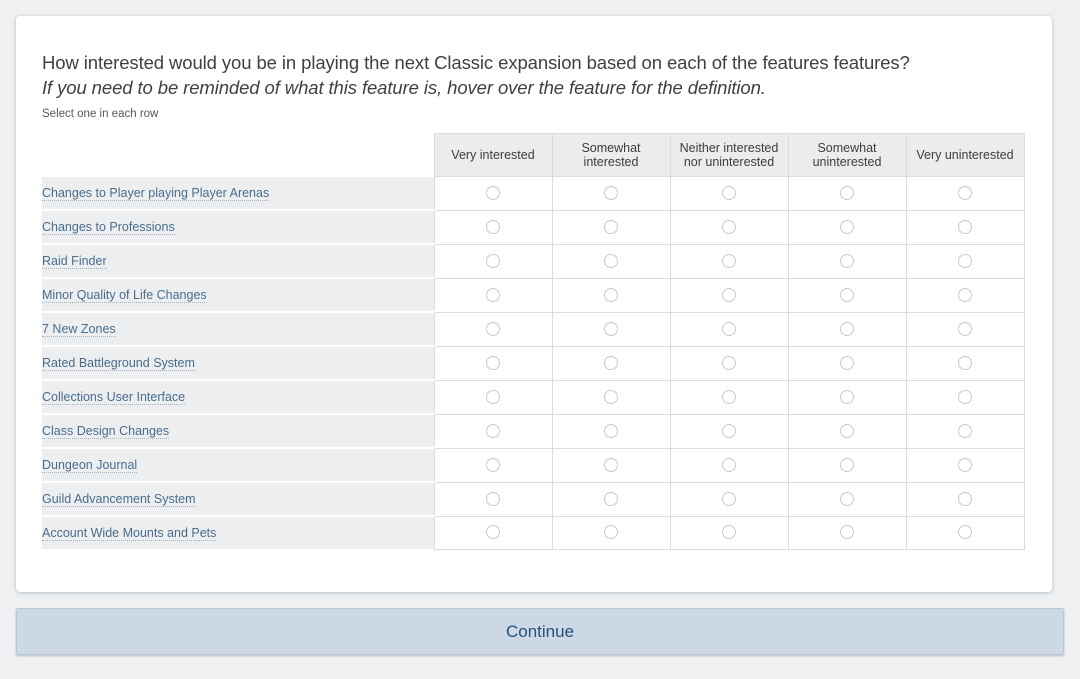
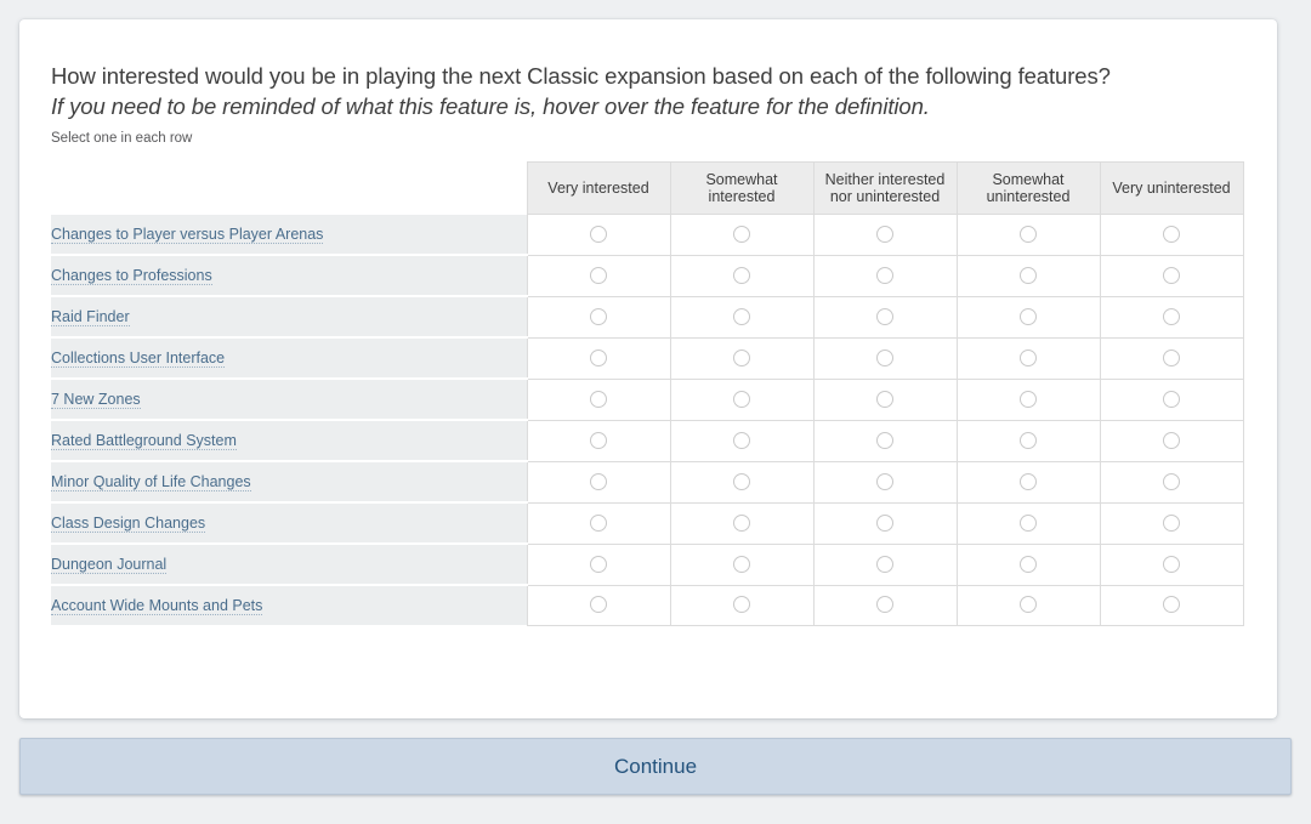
- How interested would you be in playing the next Classic expansion based on each of the features features?
+ How interested would you be in playing the next Classic expansion based on each of the following features?
  If you need to be reminded of what this feature is, hover over the feature for the definition.
  Select one in each row
  	Very interested	Somewhat interested	Neither interested nor uninterested	Somewhat uninterested	Very uninterested
- Changes to Player playing Player Arenas
+ Changes to Player versus Player Arenas
  Changes to Professions
  Raid Finder
- Minor Quality of Life Changes
+ Collections User Interface
  7 New Zones
  Rated Battleground System
- Collections User Interface
+ Minor Quality of Life Changes
  Class Design Changes
  Dungeon Journal
- Guild Advancement System
  Account Wide Mounts and Pets
  Continue
